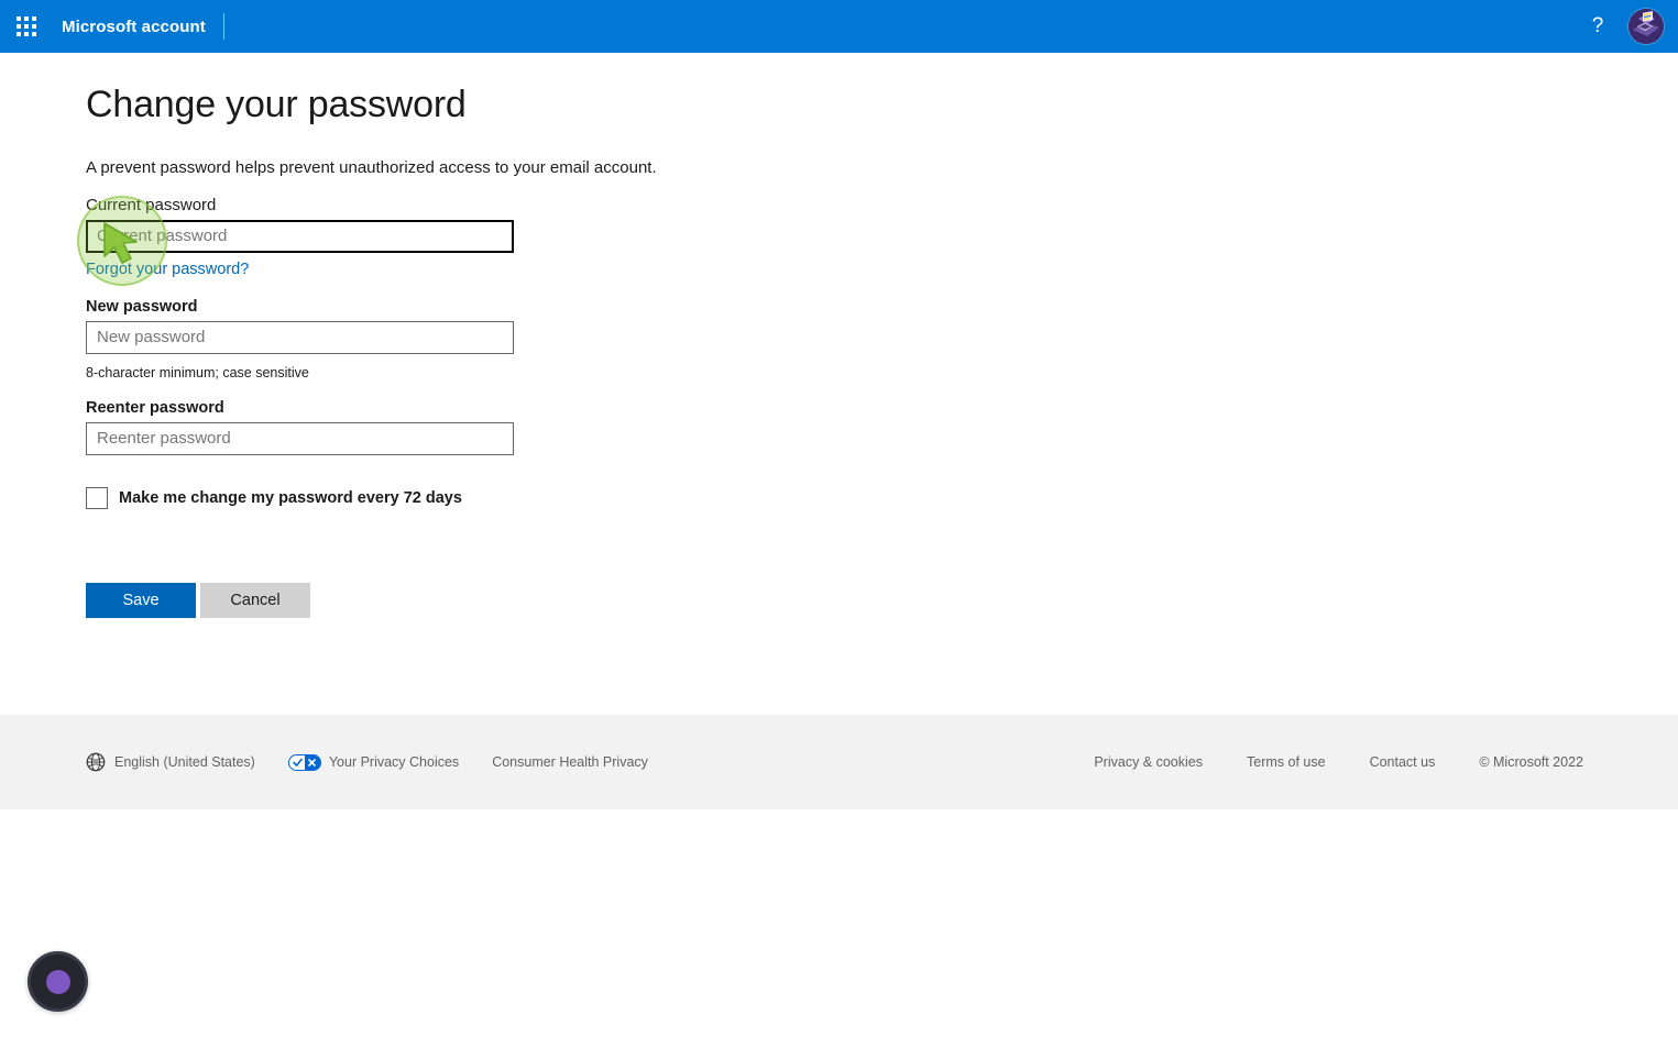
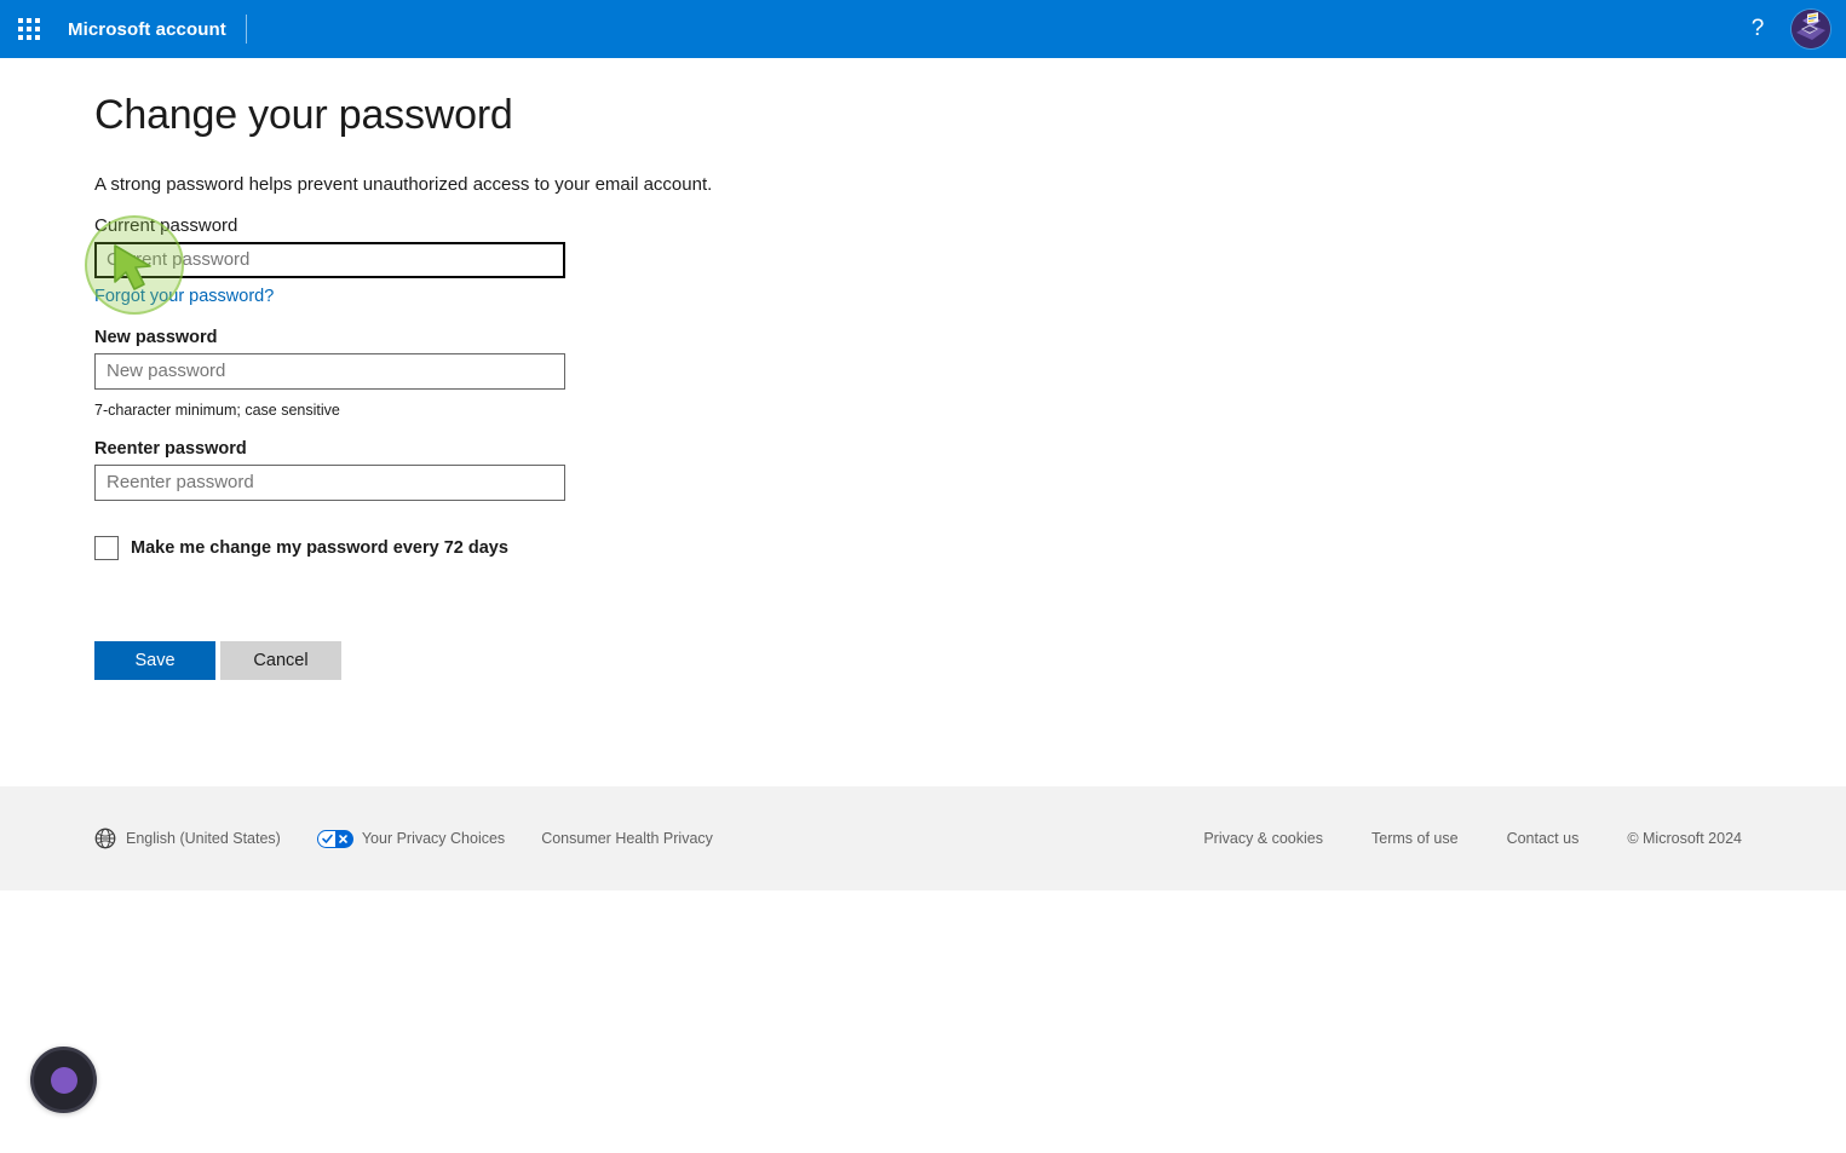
  Microsoft account
  ?
  Change your password
- A prevent password helps prevent unauthorized access to your email account.
+ A strong password helps prevent unauthorized access to your email account.
  Current password
  Cent password
  Forgot your password?
  New password
  New password
- 8-character minimum; case sensitive
+ 7-character minimum; case sensitive
  Reenter password
  Reenter password
  Make me change my password every 72 days
  Save
  Cancel
  English (United States)
  Your Privacy Choices
  Consumer Health Privacy
  Privacy & cookies
  Terms of use
  Contact us
- © Microsoft 2022
+ © Microsoft 2024
